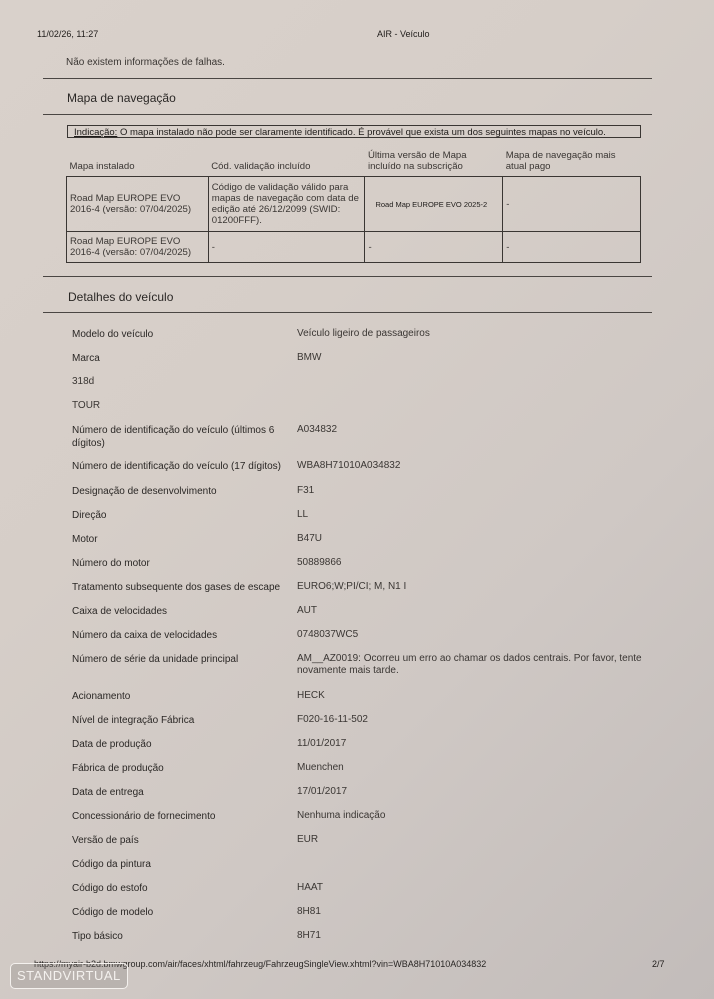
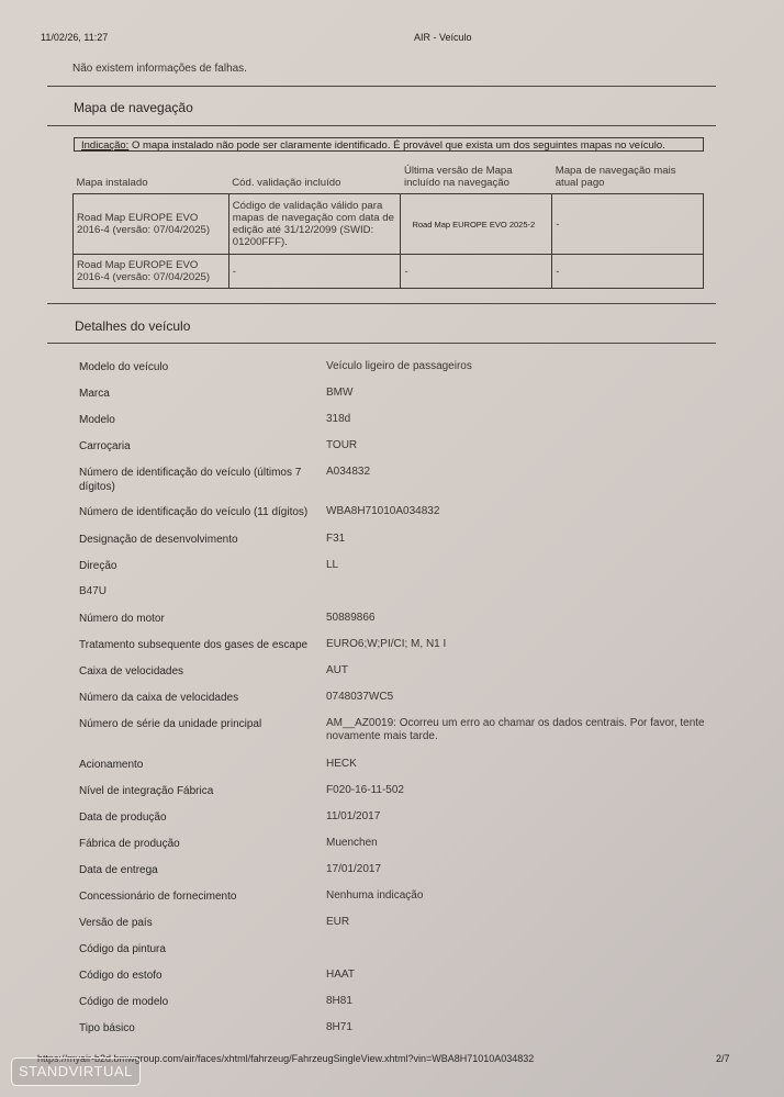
  11/02/26, 11:27
  AIR - Veículo
  Não existem informações de falhas.
  Mapa de navegação
  Indicação: O mapa instalado não pode ser claramente identificado. É provável que exista um dos seguintes mapas no veículo.
- Mapa instalado	Cód. validação incluído	Última versão de Mapa incluído na subscrição	Mapa de navegação mais atual pago
+ Mapa instalado	Cód. validação incluído	Última versão de Mapa incluído na navegação	Mapa de navegação mais atual pago
- Road Map EUROPE EVO 2016-4 (versão: 07/04/2025)	Código de validação válido para mapas de navegação com data de edição até 26/12/2099 (SWID: 01200FFF).	Road Map EUROPE EVO 2025-2	-
+ Road Map EUROPE EVO 2016-4 (versão: 07/04/2025)	Código de validação válido para mapas de navegação com data de edição até 31/12/2099 (SWID: 01200FFF).	Road Map EUROPE EVO 2025-2	-
  Road Map EUROPE EVO 2016-4 (versão: 07/04/2025)	-	-	-
  Detalhes do veículo
  Modelo do veículo
  Veículo ligeiro de passageiros
  Marca
  BMW
+ Modelo
  318d
+ Carroçaria
  TOUR
- Número de identificação do veículo (últimos 6 dígitos)
+ Número de identificação do veículo (últimos 7 dígitos)
  A034832
- Número de identificação do veículo (17 dígitos)
+ Número de identificação do veículo (11 dígitos)
  WBA8H71010A034832
  Designação de desenvolvimento
  F31
  Direção
  LL
- Motor
  B47U
  Número do motor
  50889866
  Tratamento subsequente dos gases de escape
  EURO6;W;PI/CI; M, N1 I
  Caixa de velocidades
  AUT
  Número da caixa de velocidades
  0748037WC5
  Número de série da unidade principal
  AM__AZ0019: Ocorreu um erro ao chamar os dados centrais. Por favor, tente novamente mais tarde.
  Acionamento
  HECK
  Nível de integração Fábrica
  F020-16-11-502
  Data de produção
  11/01/2017
  Fábrica de produção
  Muenchen
  Data de entrega
  17/01/2017
  Concessionário de fornecimento
  Nenhuma indicação
  Versão de país
  EUR
  Código da pintura
  Código do estofo
  HAAT
  Código de modelo
  8H81
  Tipo básico
  8H71
  https://myair-b2d.bmwgroup.com/air/faces/xhtml/fahrzeug/FahrzeugSingleView.xhtml?vin=WBA8H71010A034832
  2/7
  STANDVIRTUAL
